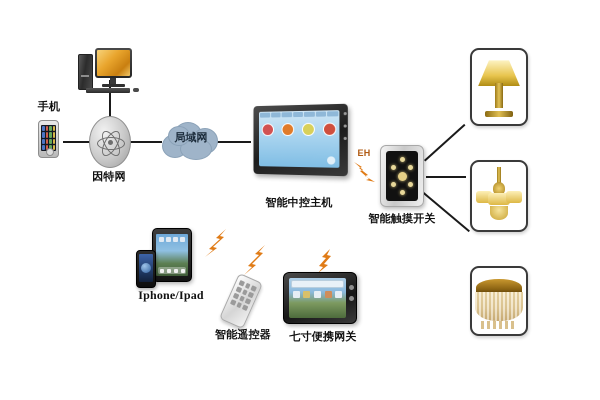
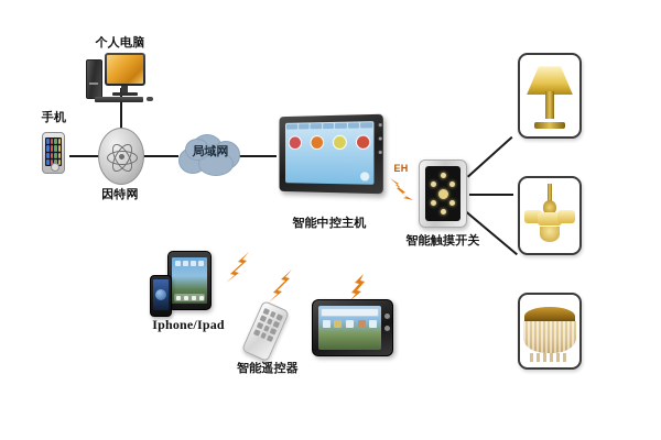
+ 个人电脑
  手机
  因特网
  局域网
  智能中控主机
  EH
  智能触摸开关
  Iphone/Ipad
  智能遥控器
- 七寸便携网关
